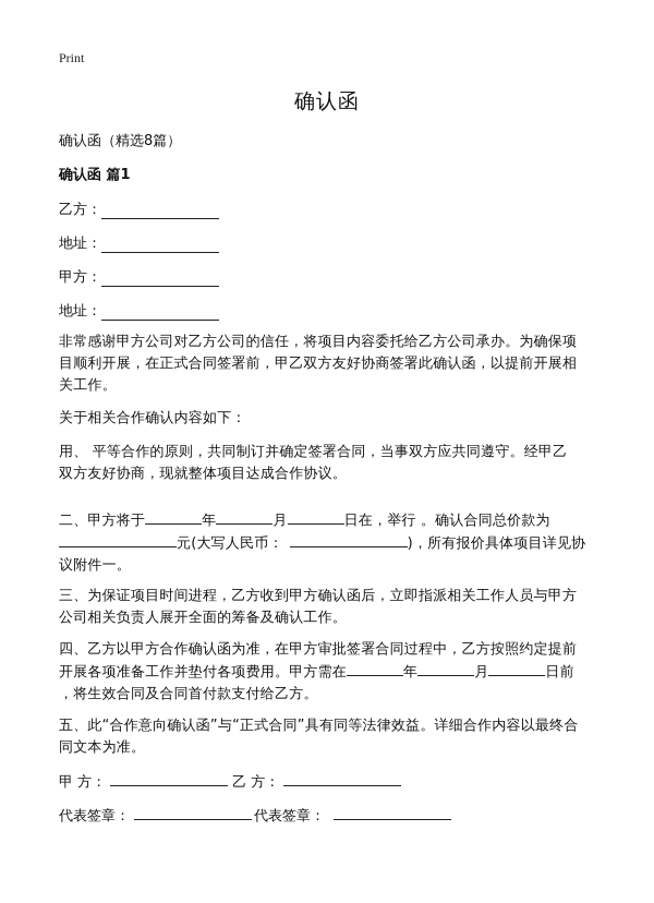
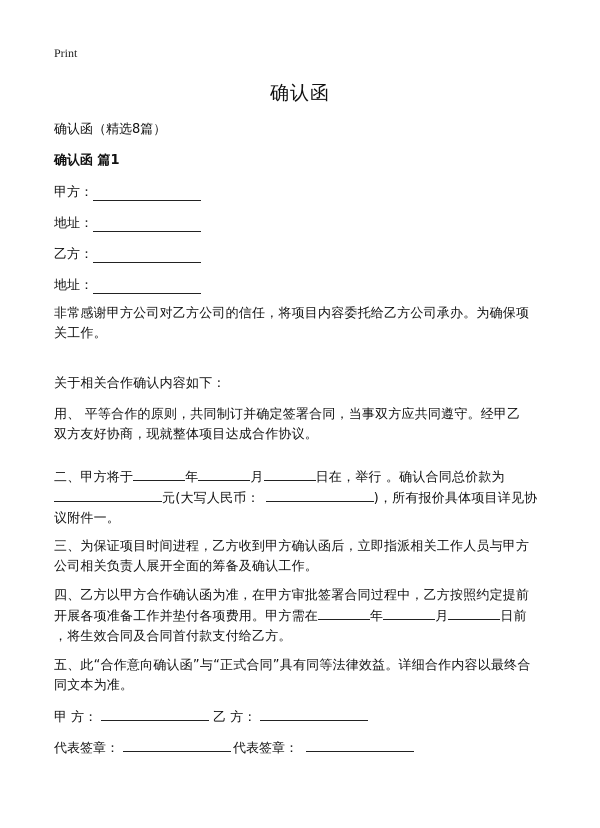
  Print
  确认函
  确认函（精选8篇）
  确认函 篇1
- 乙方：
+ 甲方：
  地址：
- 甲方：
+ 乙方：
  地址：
  非常感谢甲方公司对乙方公司的信任，将项目内容委托给乙方公司承办。为确保项
- 目顺利开展，在正式合同签署前，甲乙双方友好协商签署此确认函，以提前开展相
  关工作。
  关于相关合作确认内容如下：
  用、 平等合作的原则，共同制订并确定签署合同，当事双方应共同遵守。经甲乙
  双方友好协商，现就整体项目达成合作协议。
  二、甲方将于 年 月 日在，举行 。确认合同总价款为
  元(大写人民币： )，所有报价具体项目详见协
  议附件一。
  三、为保证项目时间进程，乙方收到甲方确认函后，立即指派相关工作人员与甲方
  公司相关负责人展开全面的筹备及确认工作。
  四、乙方以甲方合作确认函为准，在甲方审批签署合同过程中，乙方按照约定提前
  开展各项准备工作并垫付各项费用。甲方需在 年 月 日前
  ，将生效合同及合同首付款支付给乙方。
  五、此“合作意向确认函”与“正式合同”具有同等法律效益。详细合作内容以最终合
  同文本为准。
  甲 方： 乙 方：
  代表签章： 代表签章：
